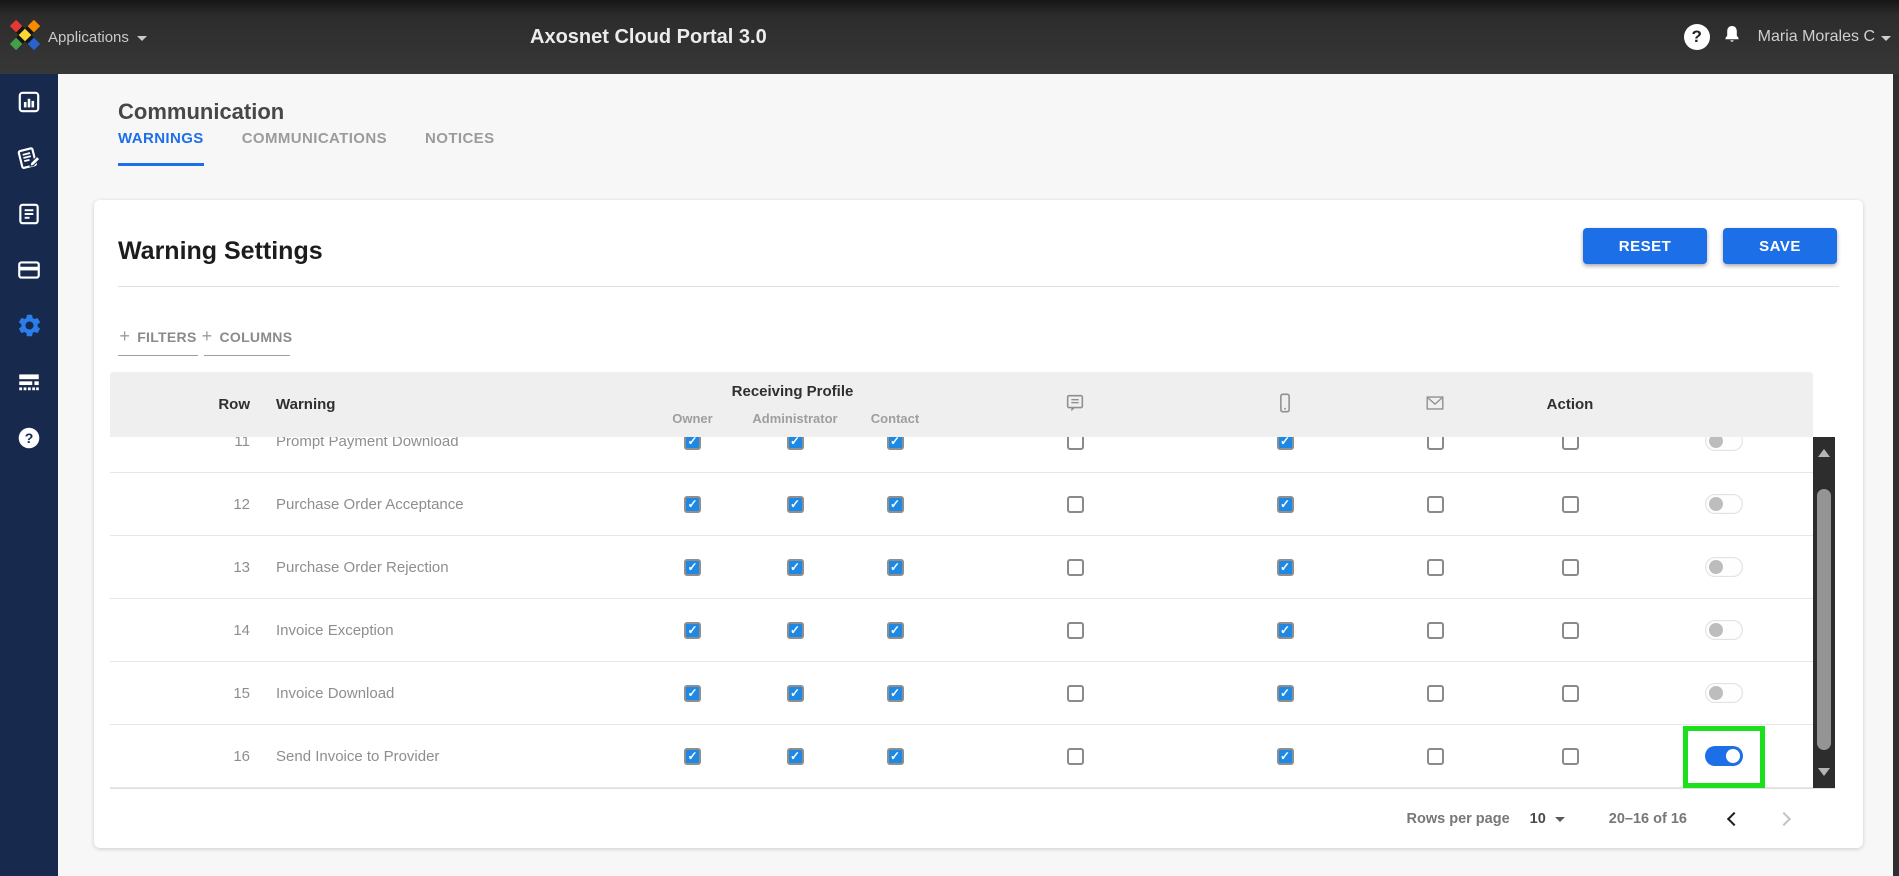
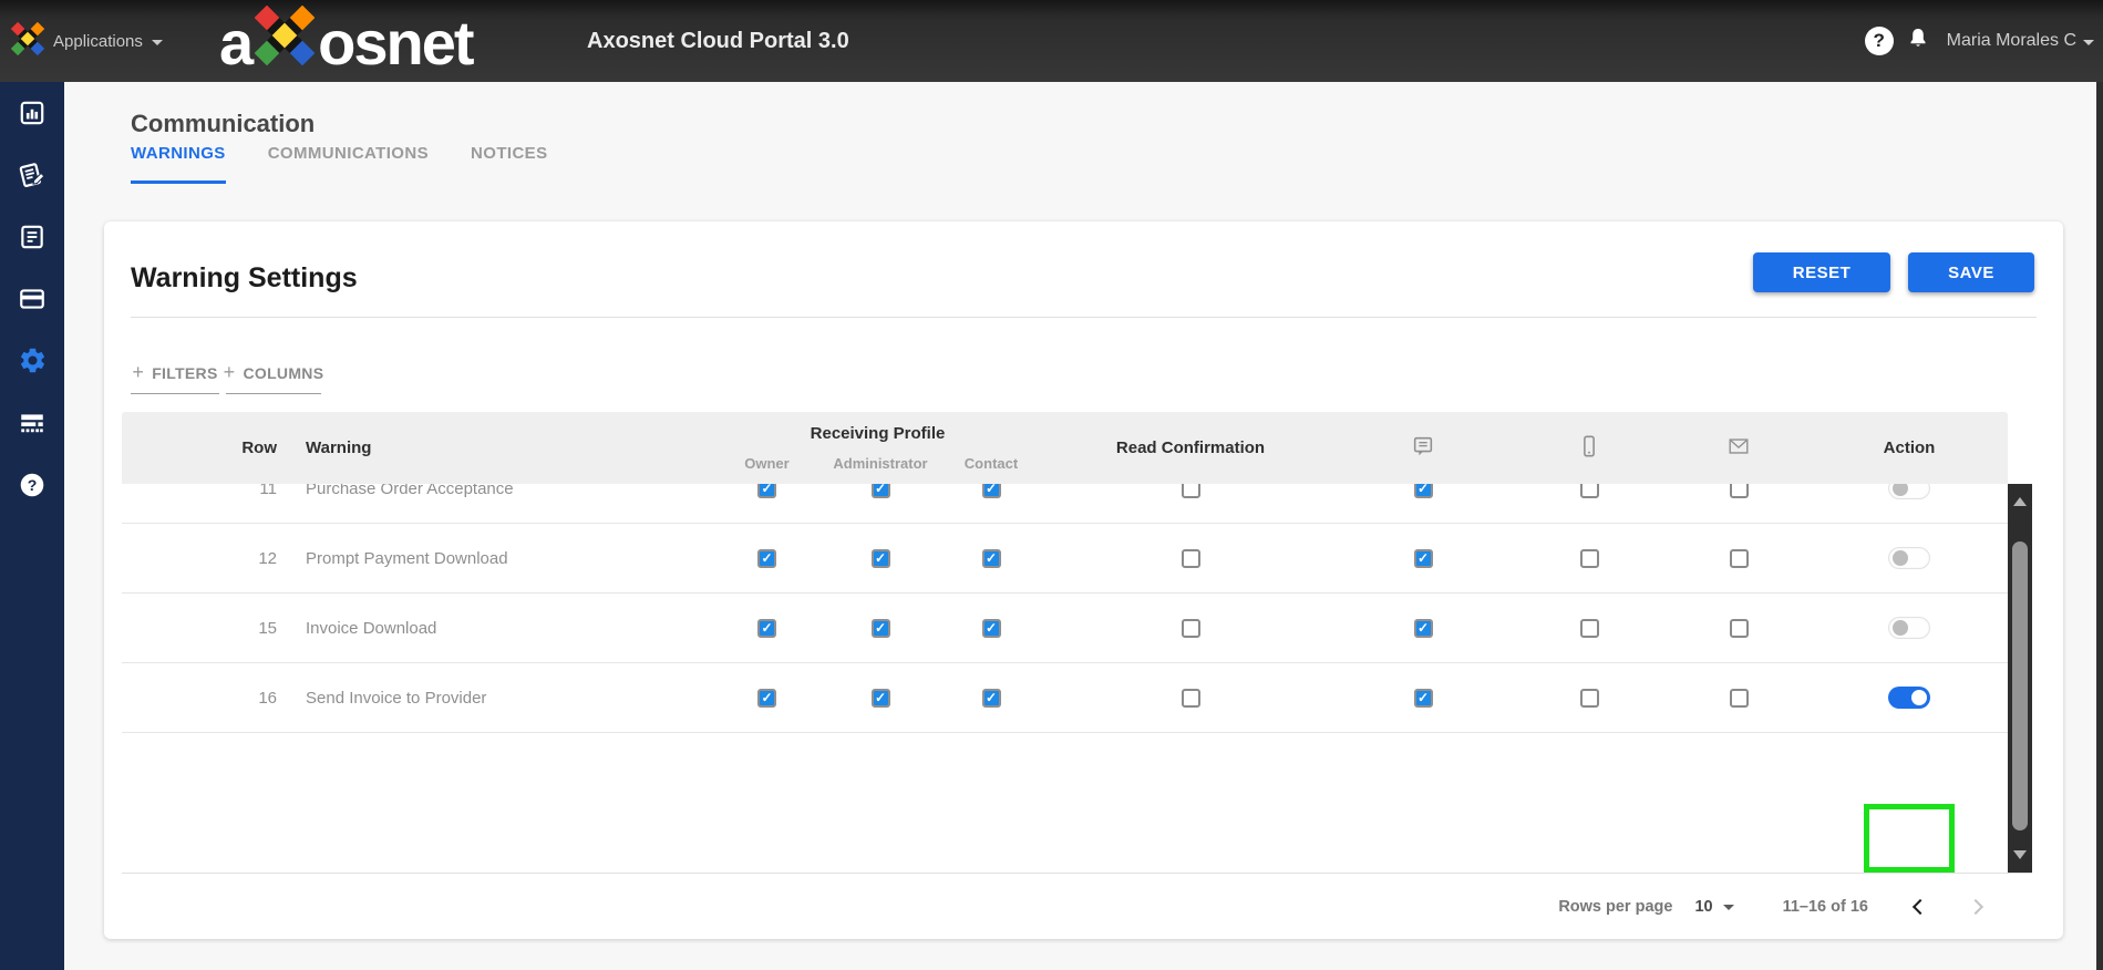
  Applications
+ a
+ osnet
  Axosnet Cloud Portal 3.0
  ?
  Maria Morales C
  ?
  Communication
  WARNINGS
  COMMUNICATIONS
  NOTICES
  Warning Settings
  RESET
  SAVE
  +
  FILTERS
  +
  COLUMNS
  Row
  Warning
  Owner
  Administrator
  Contact
+ Read Confirmation
  Action
  Receiving Profile
  11
- Prompt Payment Download
+ Purchase Order Acceptance
  12
- Purchase Order Acceptance
+ Prompt Payment Download
- 13
- Purchase Order Rejection
- 14
- Invoice Exception
  15
  Invoice Download
  16
  Send Invoice to Provider
  Rows per page
  10
- 20–16 of 16
+ 11–16 of 16
